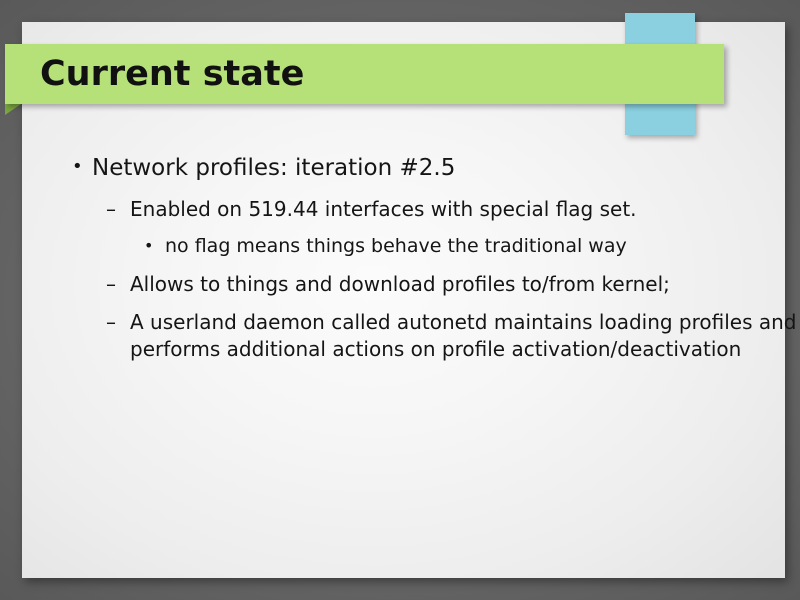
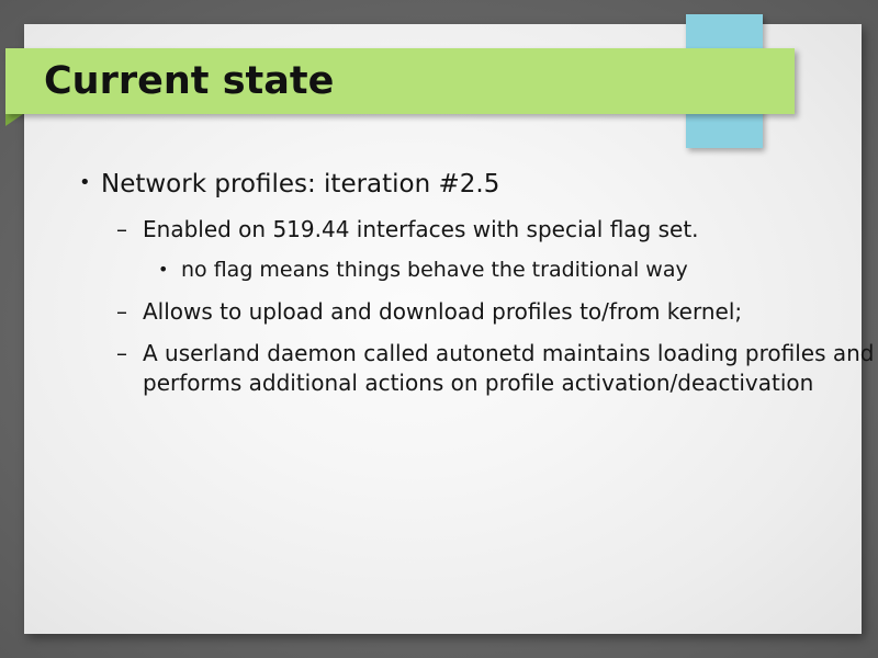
  •
  Network profiles: iteration #2.5
  –
  Enabled on 519.44 interfaces with special flag set.
  •
  no flag means things behave the traditional way
  –
- Allows to things and download profiles to/from kernel;
+ Allows to upload and download profiles to/from kernel;
  –
  A userland daemon called autonetd maintains loading profiles and performs additional actions on profile activation/deactivation
  Current state
